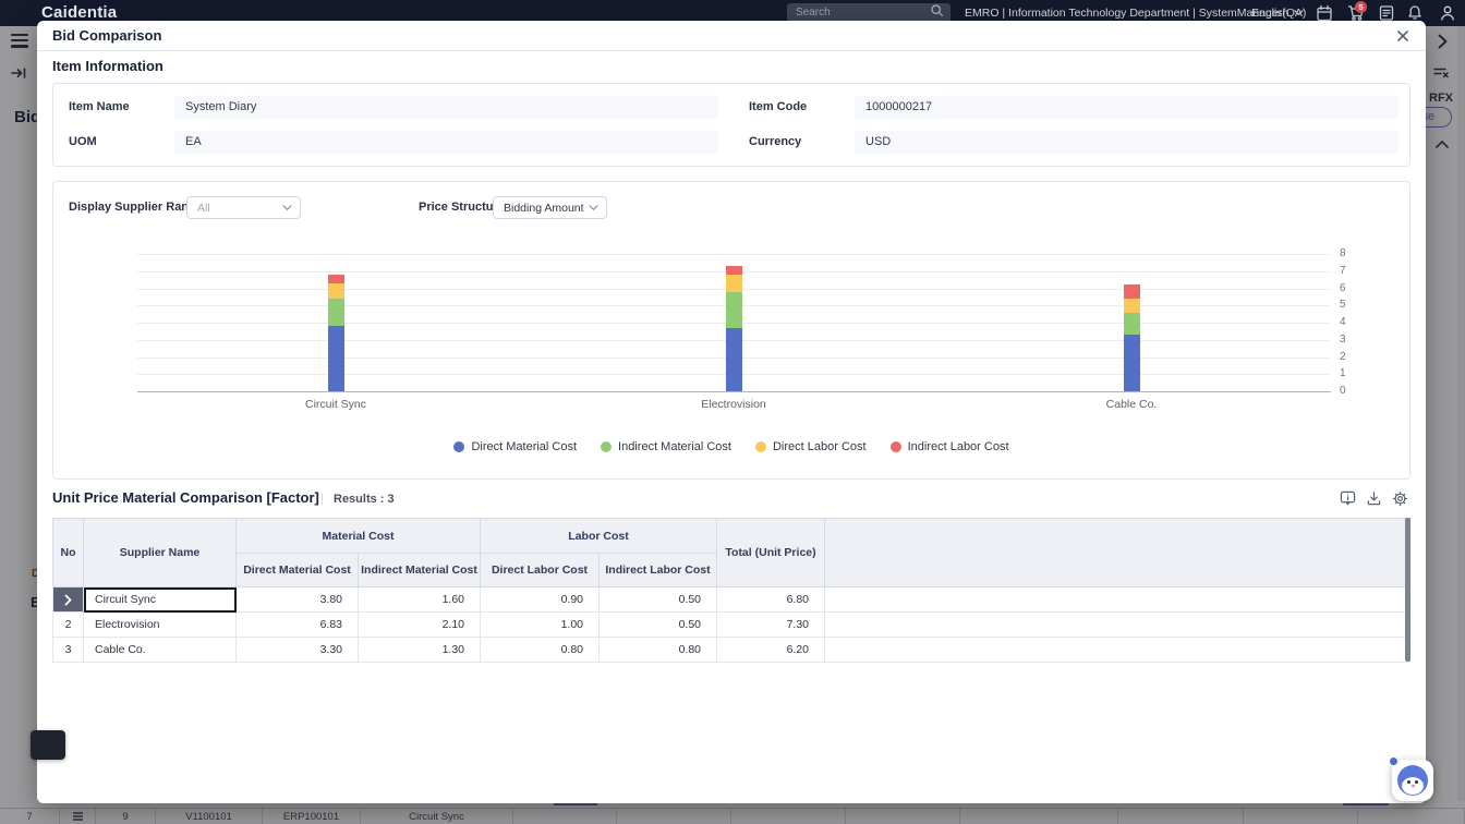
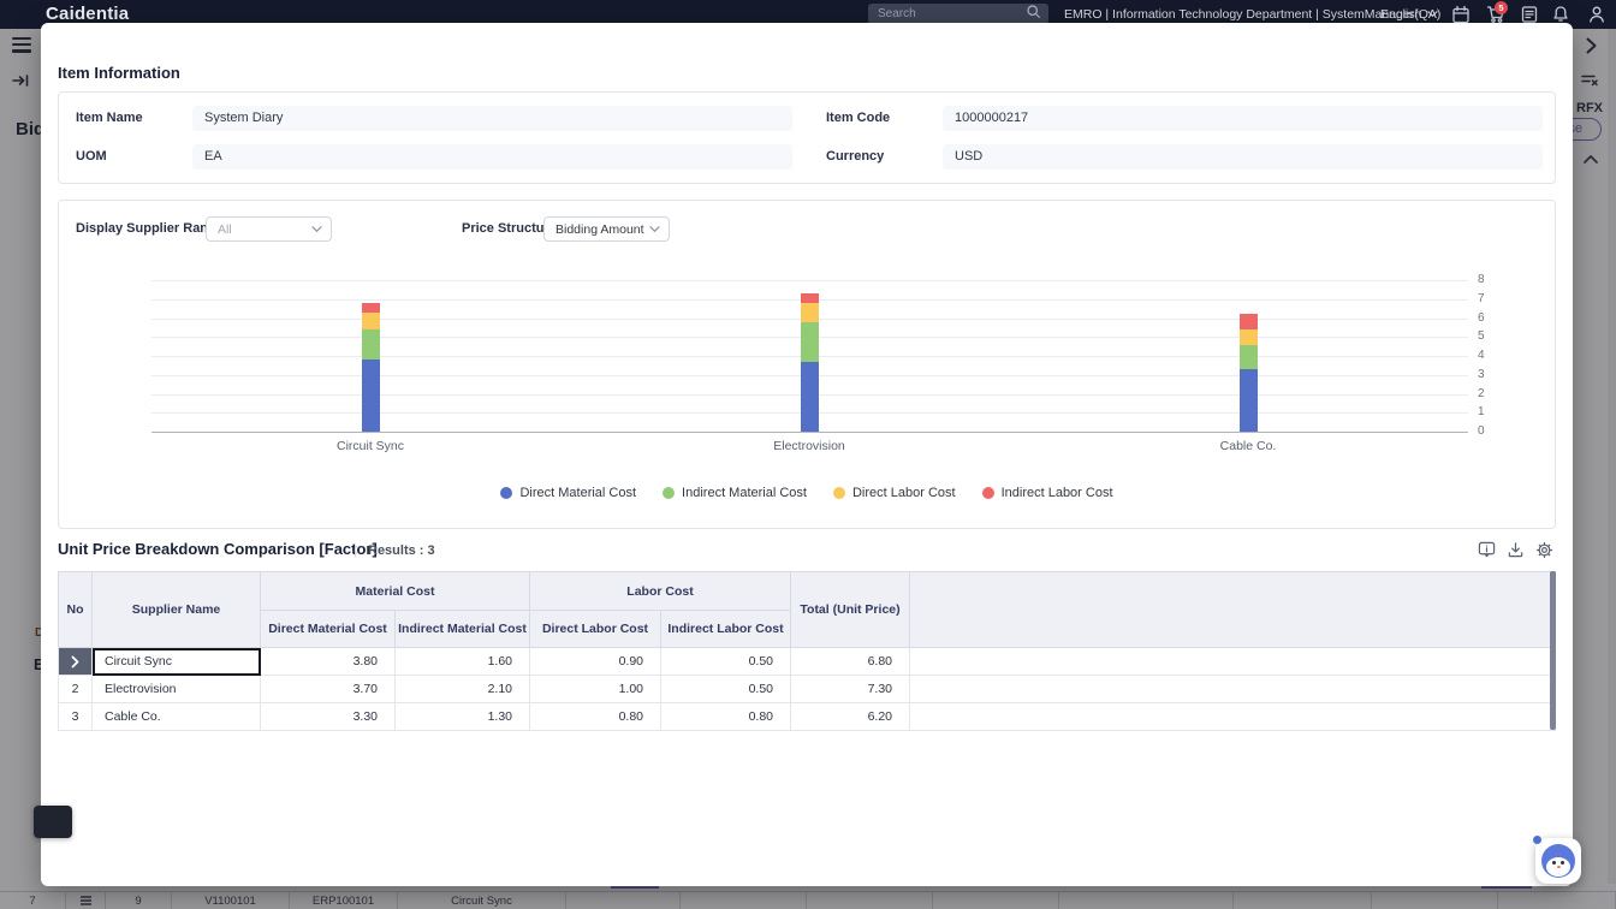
  Caidentia
  Search
  EMRO | Information Technology Department | SystemManager(Q)
  English
  5
  Bid
  D
  E
  RFX
  7
  9
  V1100101
  ERP100101
  Circuit Sync
- Bid Comparison
  Item Information
  Item Name
  System Diary
  Item Code
  1000000217
  UOM
  EA
  Currency
  USD
  Display Supplier Ran
  All
  Price Structu
  Bidding Amount
  Direct Material Cost
  Indirect Material Cost
  Direct Labor Cost
  Indirect Labor Cost
  0
  1
  2
  3
  4
  5
  6
  7
  8
  Circuit Sync
  Electrovision
  Cable Co.
- Unit Price Material Comparison [Factor]
+ Unit Price Breakdown Comparison [Factor]
  |
  Results : 3
  No	Supplier Name	Material Cost	Labor Cost	Total (Unit Price)
  Direct Material Cost	Indirect Material Cost	Direct Labor Cost	Indirect Labor Cost
  	Circuit Sync	3.80	1.60	0.90	0.50	6.80
- 2	Electrovision	6.83	2.10	1.00	0.50	7.30
+ 2	Electrovision	3.70	2.10	1.00	0.50	7.30
  3	Cable Co.	3.30	1.30	0.80	0.80	6.20
